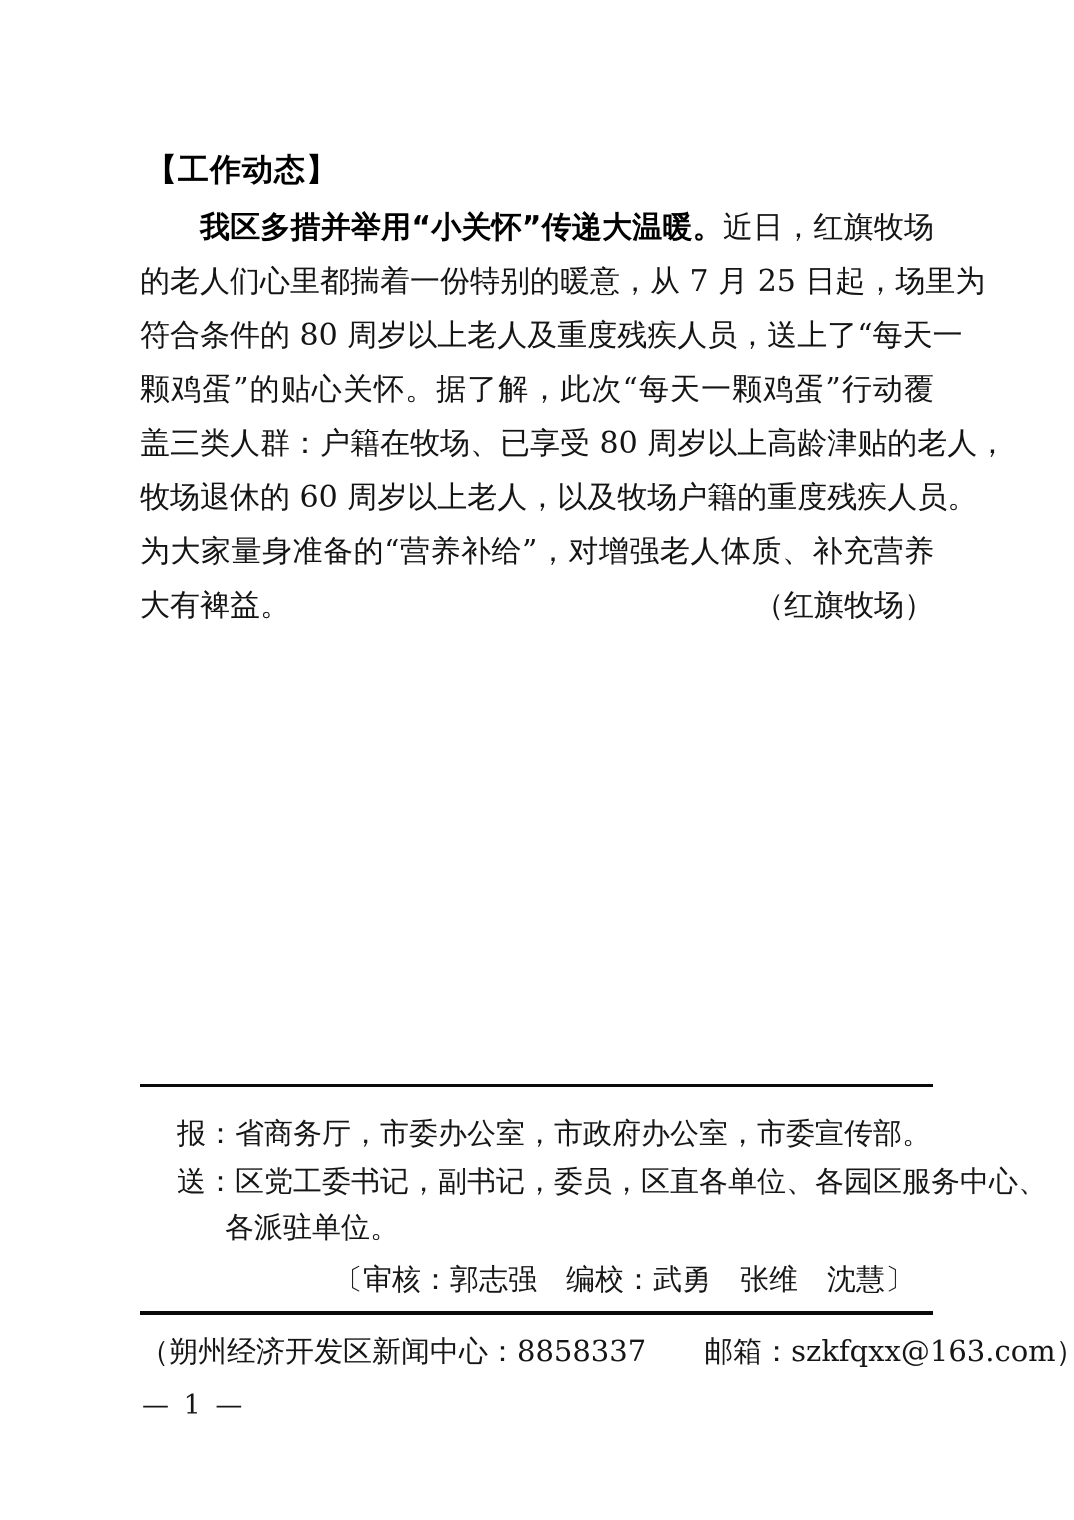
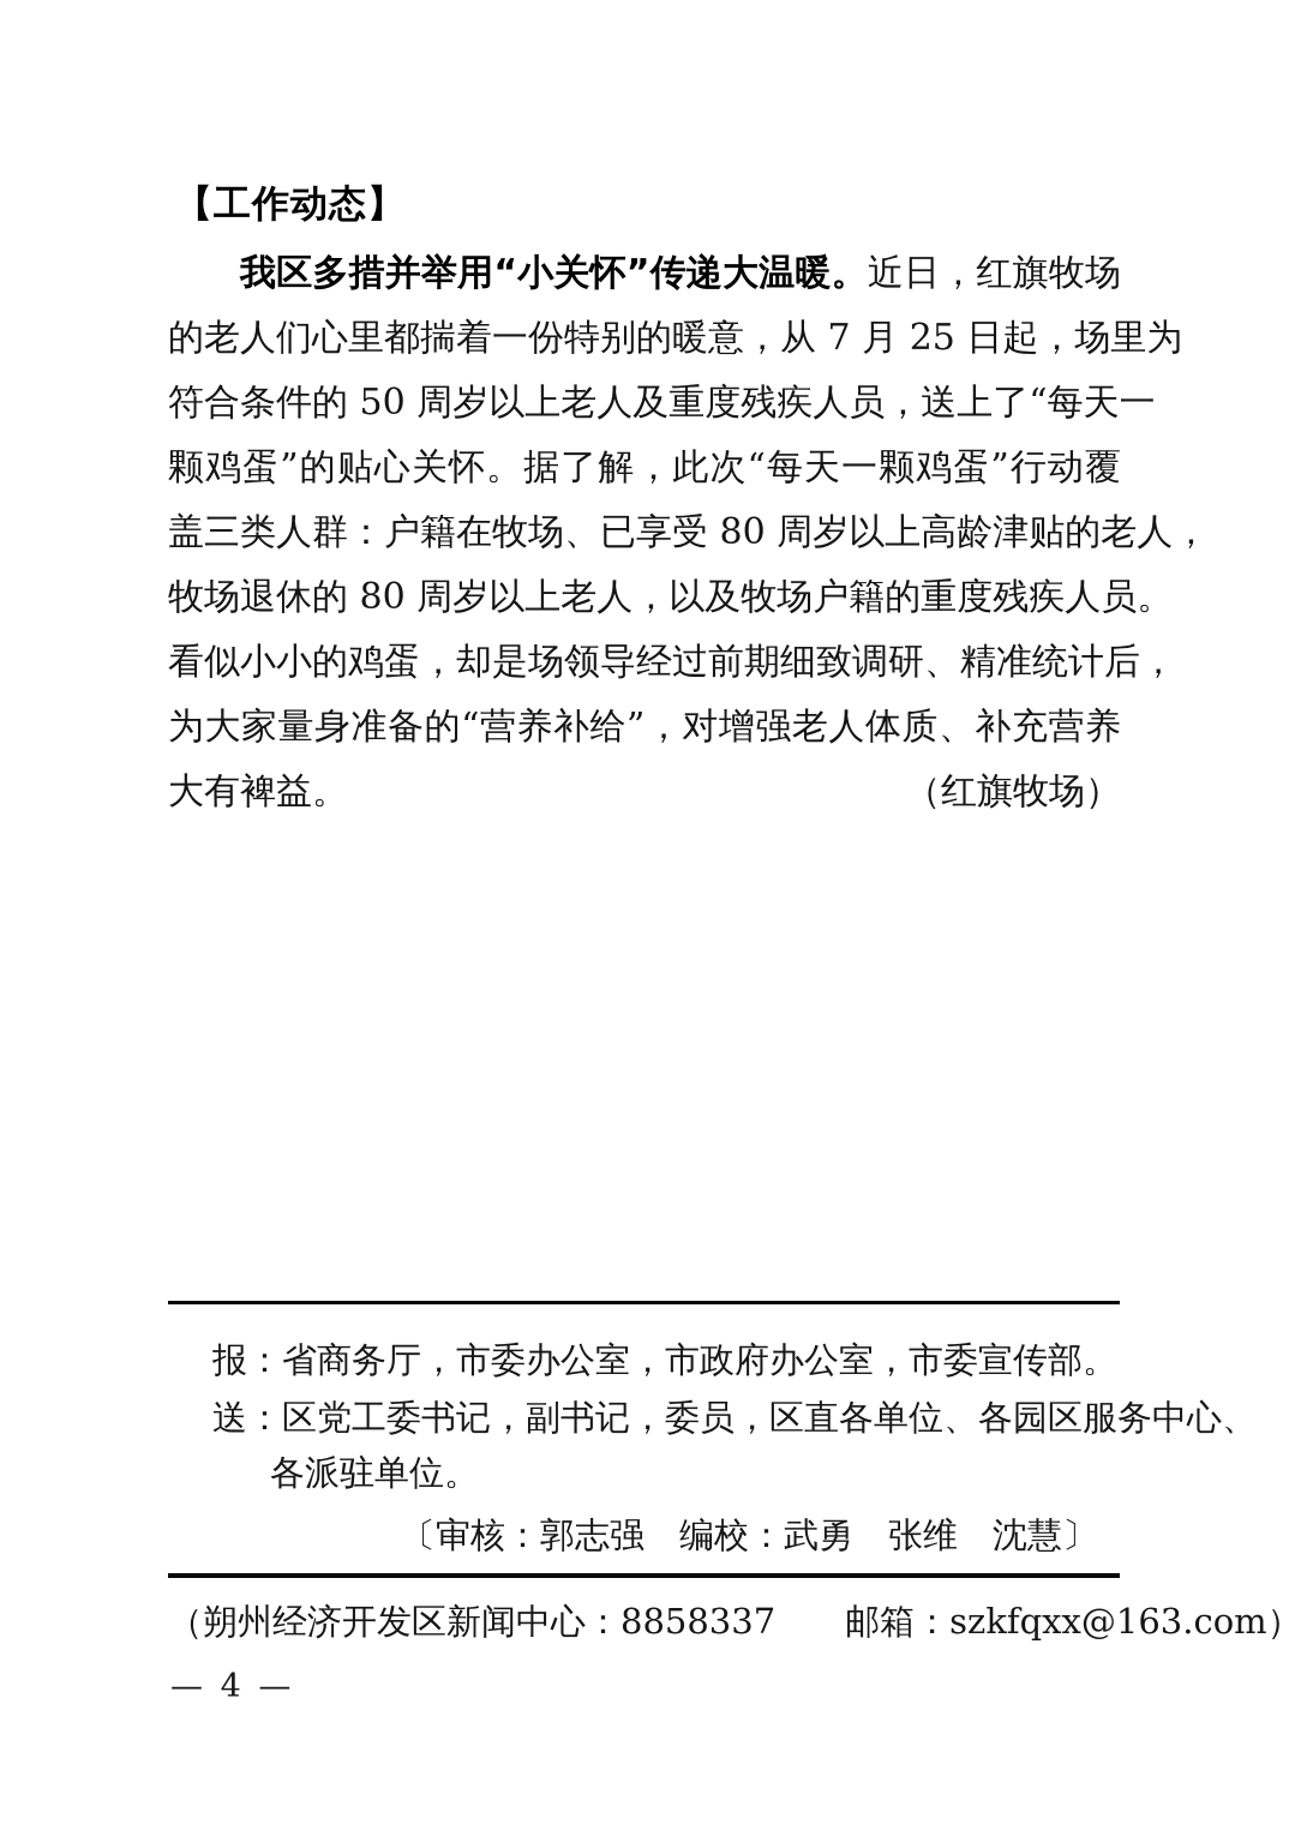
  【工作动态】
  我区多措并举用“小关怀”传递大温暖。近日，红旗牧场
  的老人们心里都揣着一份特别的暖意，从 7 月 25 日起，场里为
- 符合条件的 80 周岁以上老人及重度残疾人员，送上了“每天一
+ 符合条件的 50 周岁以上老人及重度残疾人员，送上了“每天一
  颗鸡蛋”的贴心关怀。据了解，此次“每天一颗鸡蛋”行动覆
  盖三类人群：户籍在牧场、已享受 80 周岁以上高龄津贴的老人，
- 牧场退休的 60 周岁以上老人，以及牧场户籍的重度残疾人员。
+ 牧场退休的 80 周岁以上老人，以及牧场户籍的重度残疾人员。
+ 看似小小的鸡蛋，却是场领导经过前期细致调研、精准统计后，
  为大家量身准备的“营养补给”，对增强老人体质、补充营养
  大有裨益。
  （红旗牧场）
  报：省商务厅，市委办公室，市政府办公室，市委宣传部。
  送：区党工委书记，副书记，委员，区直各单位、各园区服务中心、
  各派驻单位。
  〔审核：郭志强 编校：武勇 张维 沈慧〕
  （朔州经济开发区新闻中心：8858337 邮箱：szkfqxx@163.com）
- — 1 —
+ — 4 —
